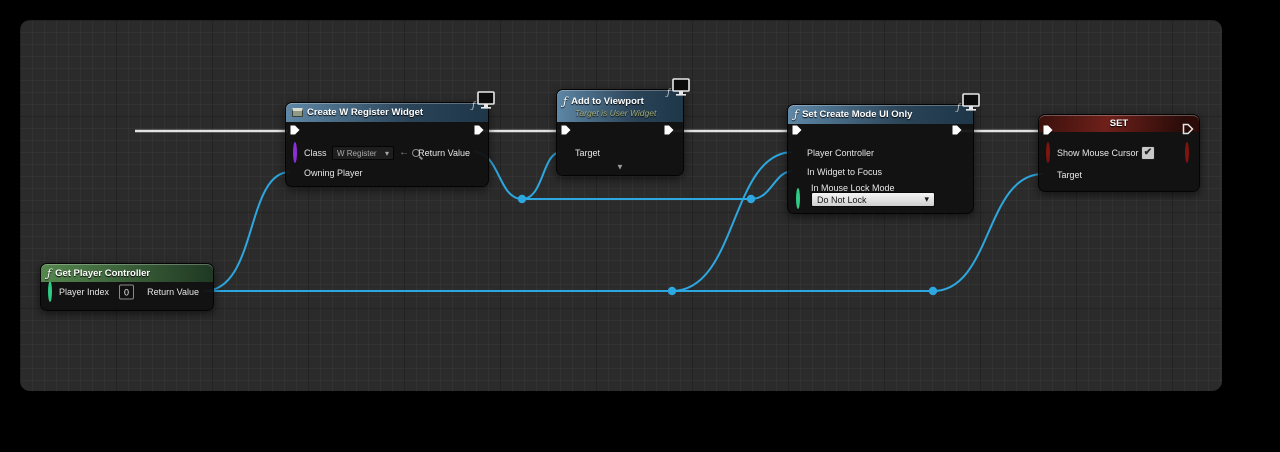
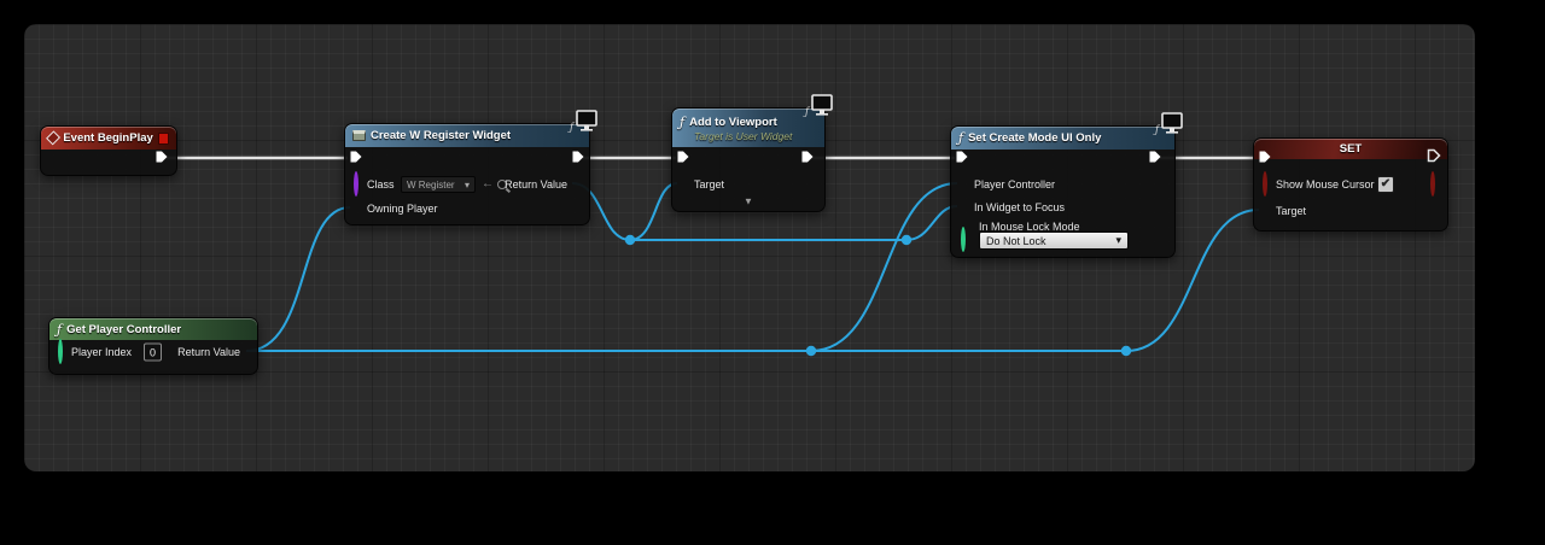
+ Event BeginPlay
  Create W Register Widget
  ƒ
  Class
  W Register
  ▾
  ←
  Return Value
  Owning Player
  ƒ
  Add to Viewport
  Target is User Widget
  ƒ
  Target
  ▼
  ƒ
  Set Create Mode UI Only
  ƒ
  Player Controller
  In Widget to Focus
  In Mouse Lock Mode
  Do Not Lock
  ▾
  SET
  Show Mouse Cursor
  ✔
  Target
  ƒ
  Get Player Controller
  Player Index
  0
  Return Value
